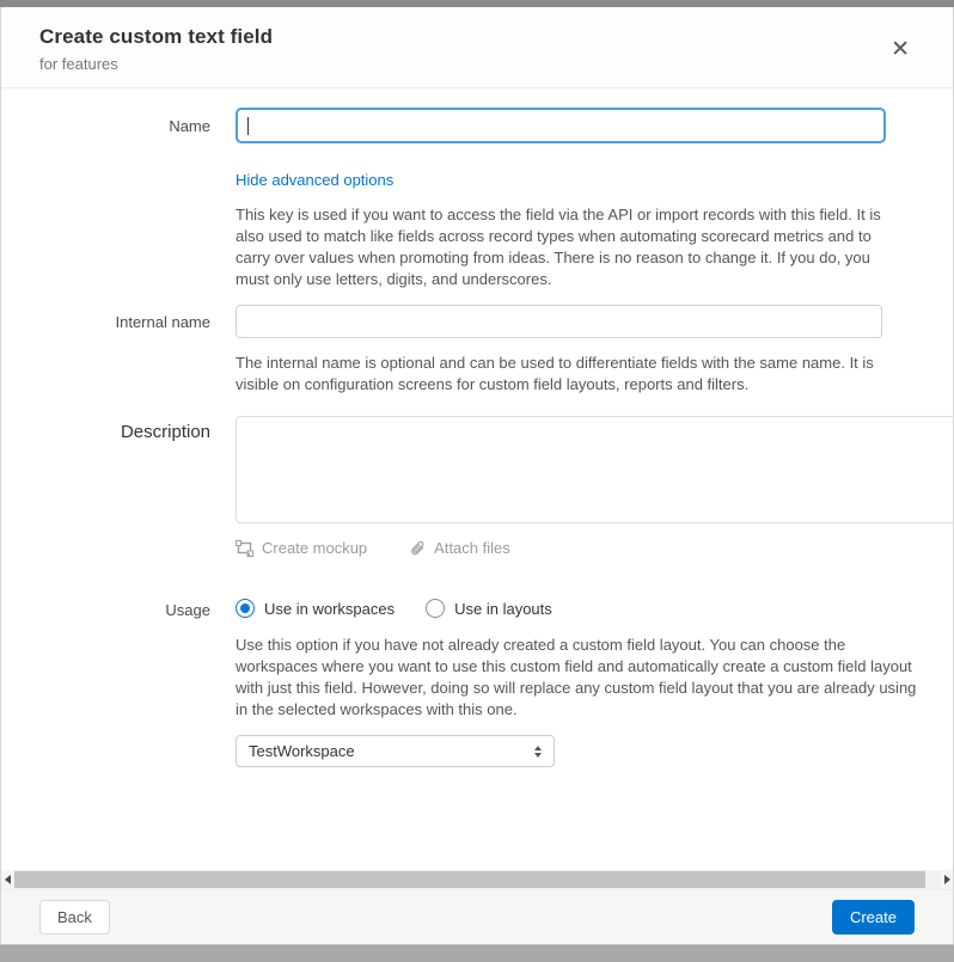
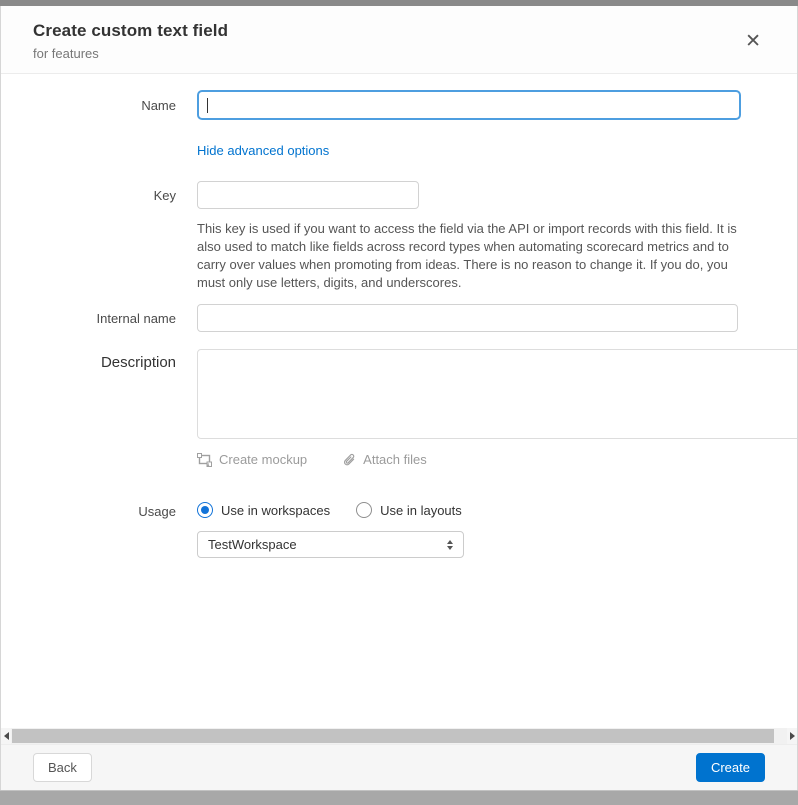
  Create custom text field
  for features
  ✕
  Name
  Hide advanced options
+ Key
  This key is used if you want to access the field via the API or import records with this field. It is also used to match like fields across record types when automating scorecard metrics and to carry over values when promoting from ideas. There is no reason to change it. If you do, you must only use letters, digits, and underscores.
  Internal name
- The internal name is optional and can be used to differentiate fields with the same name. It is visible on configuration screens for custom field layouts, reports and filters.
  Description
  Create mockup
  Attach files
  Usage
  Use in workspaces
  Use in layouts
- Use this option if you have not already created a custom field layout. You can choose the workspaces where you want to use this custom field and automatically create a custom field layout with just this field. However, doing so will replace any custom field layout that you are already using in the selected workspaces with this one.
  TestWorkspace
  Back
  Create
